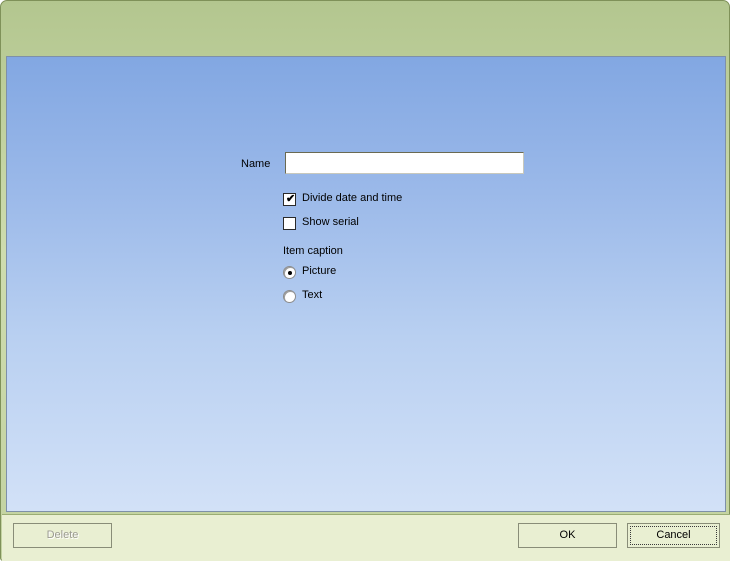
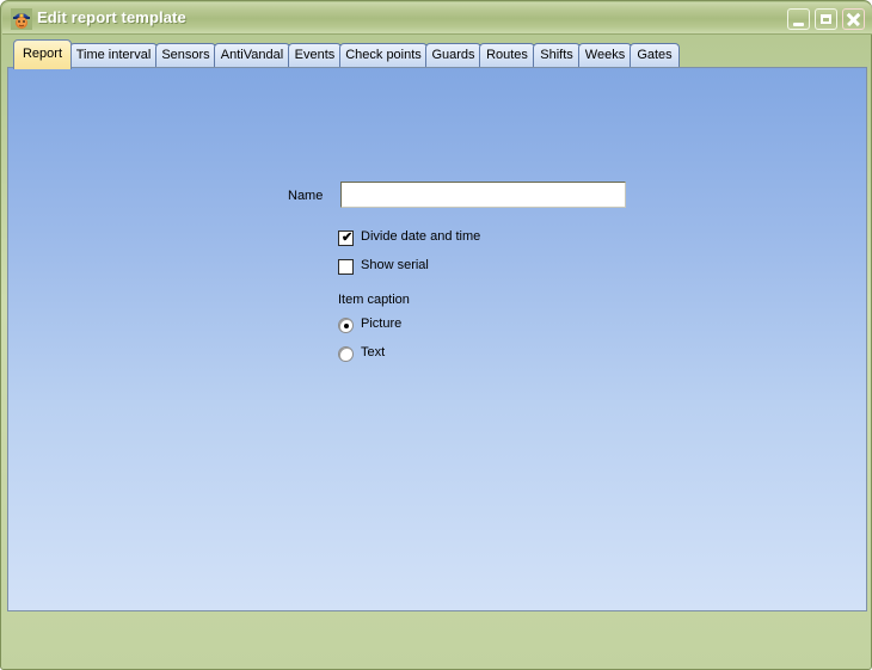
+ Edit report template
+ Report
+ Time interval
+ Sensors
+ AntiVandal
+ Events
+ Check points
+ Guards
+ Routes
+ Shifts
+ Weeks
+ Gates
  Name
  ✔
  Divide date and time
  Show serial
  Item caption
  Picture
  Text
- Delete
- OK
- Cancel
